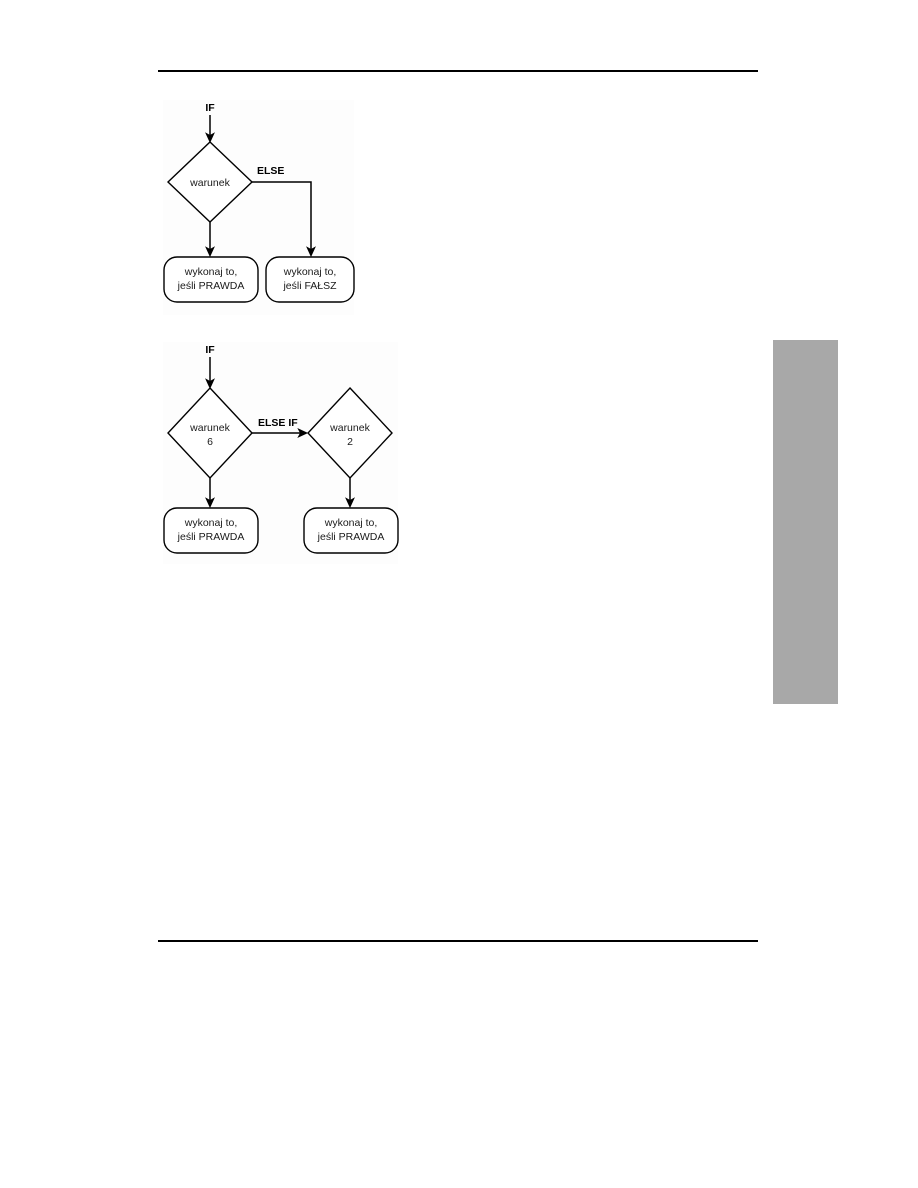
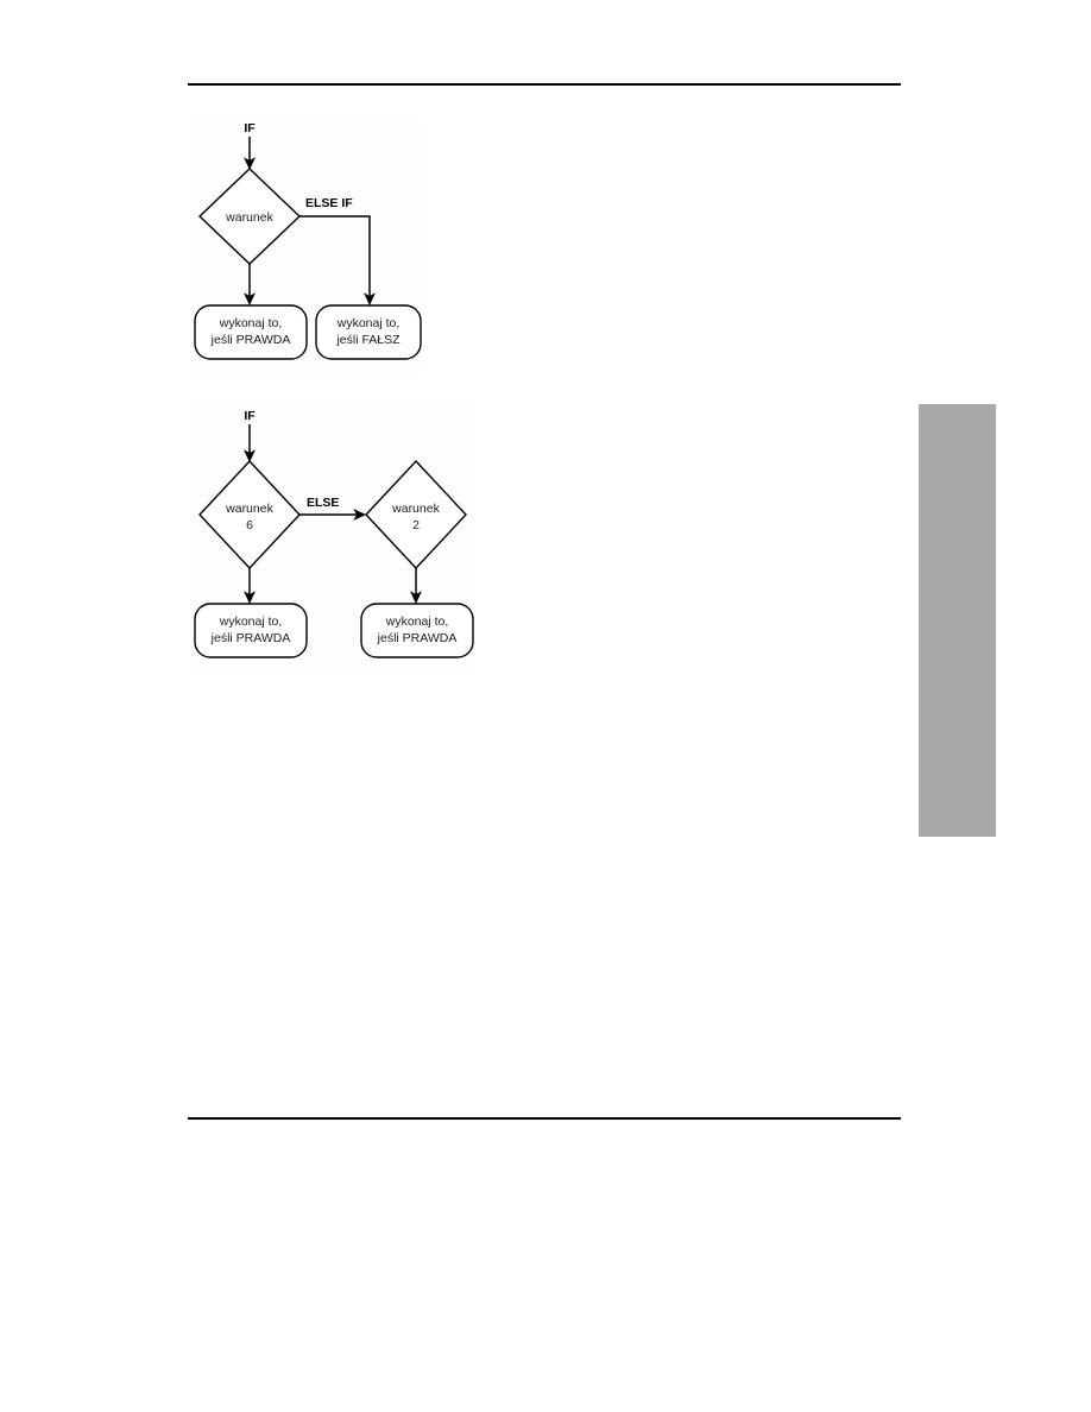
  IF
  warunek
- ELSE
+ ELSE IF
  wykonaj to,
  jeśli PRAWDA
  wykonaj to,
  jeśli FAŁSZ
  IF
  warunek
  6
  warunek
  2
- ELSE IF
+ ELSE
  wykonaj to,
  jeśli PRAWDA
  wykonaj to,
  jeśli PRAWDA
